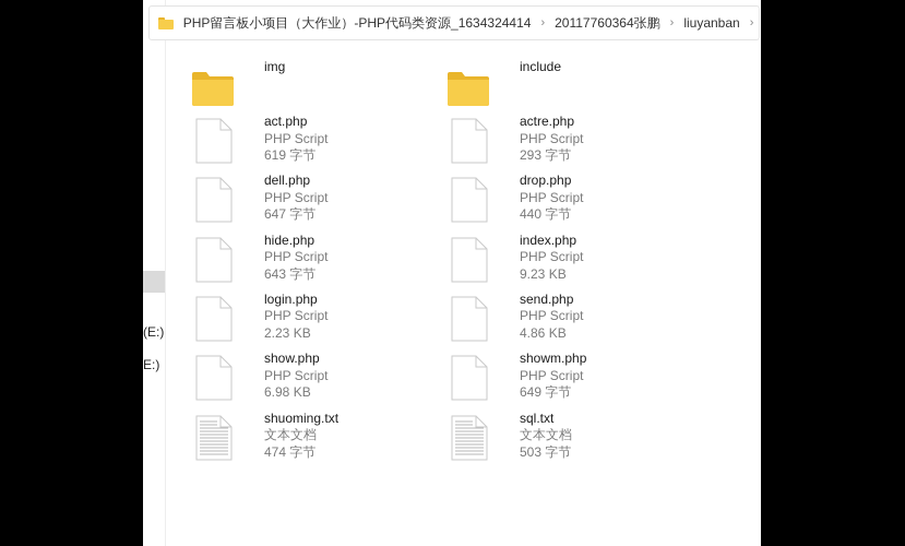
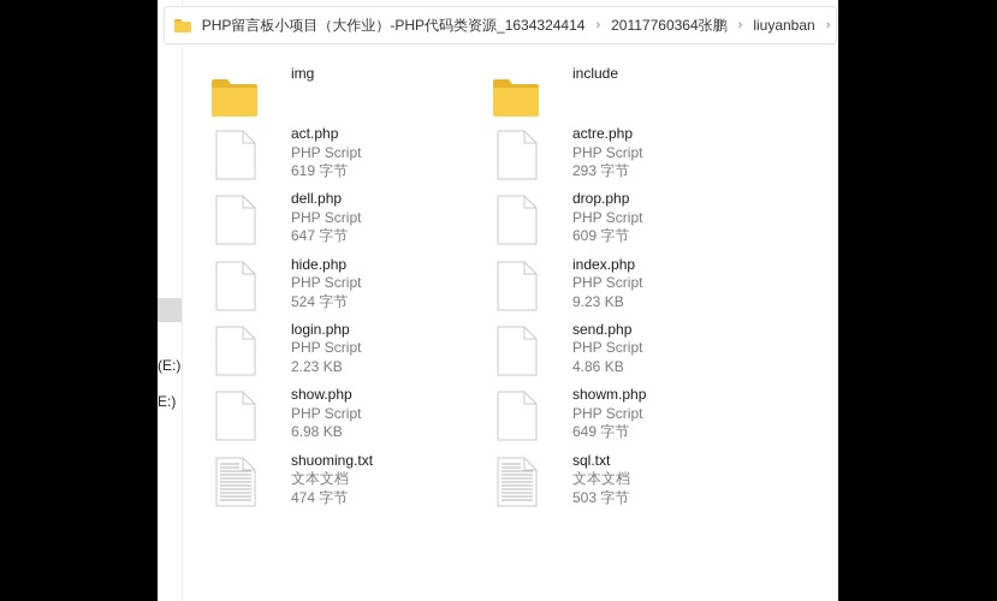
  (E:)
  E:)
  PHP留言板小项目（大作业）-PHP代码类资源_1634324414
  ›
  20117760364张鹏
  ›
  liuyanban
  ›
  img
  include
  act.php
  PHP Script
  619 字节
  actre.php
  PHP Script
  293 字节
  dell.php
  PHP Script
  647 字节
  drop.php
  PHP Script
- 440 字节
+ 609 字节
  hide.php
  PHP Script
- 643 字节
+ 524 字节
  index.php
  PHP Script
  9.23 KB
  login.php
  PHP Script
  2.23 KB
  send.php
  PHP Script
  4.86 KB
  show.php
  PHP Script
  6.98 KB
  showm.php
  PHP Script
  649 字节
  shuoming.txt
  文本文档
  474 字节
  sql.txt
  文本文档
  503 字节
